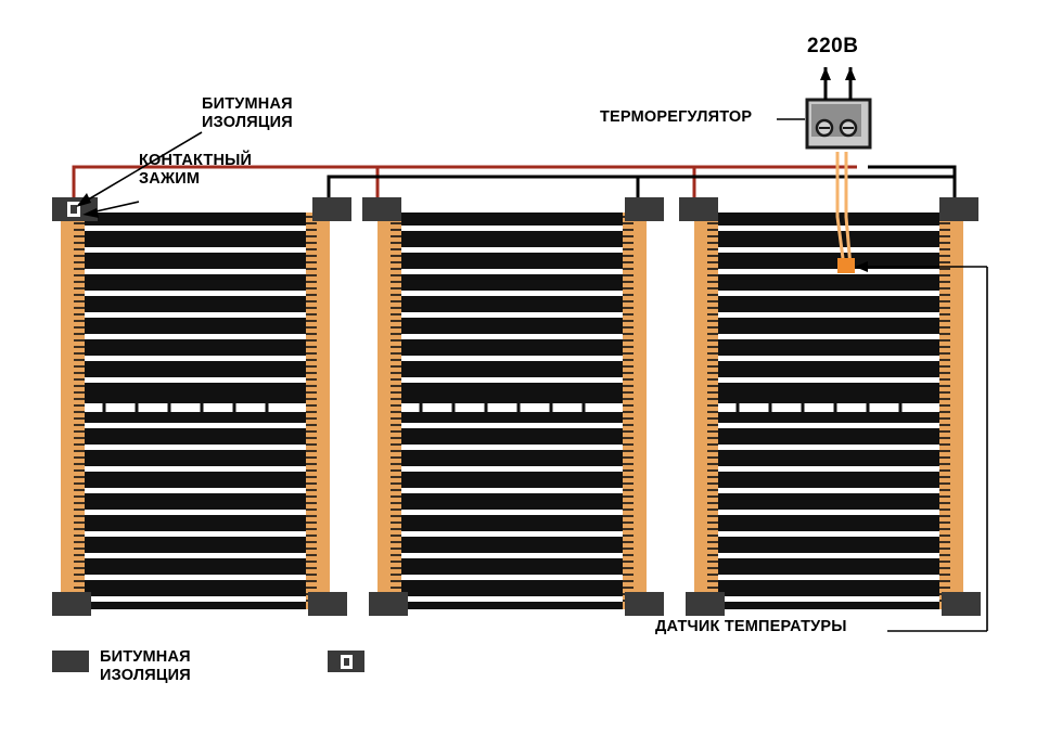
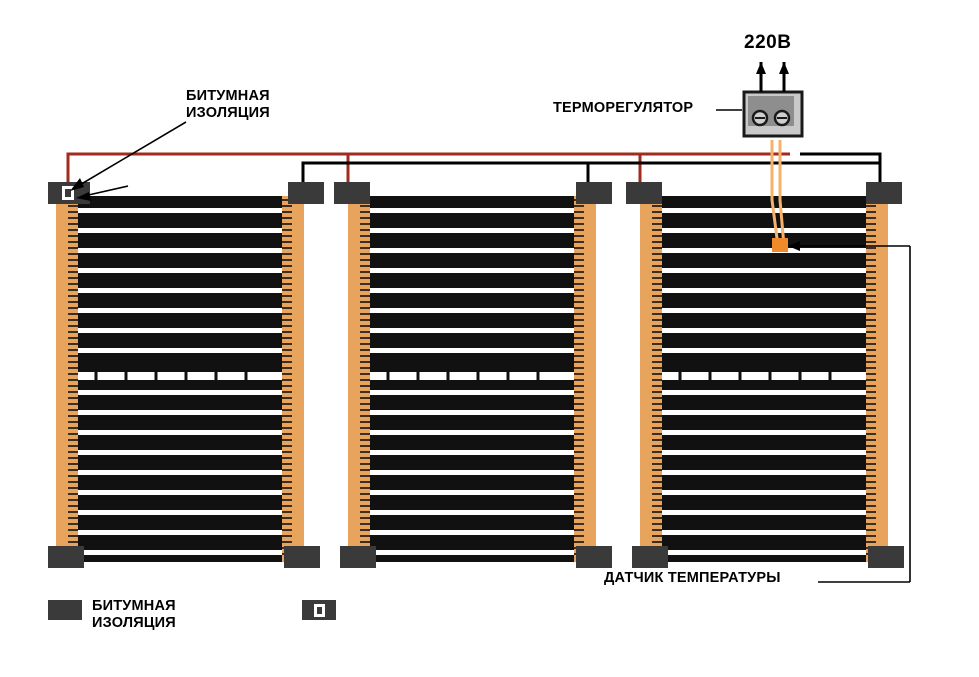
  БИТУМНАЯ
  ИЗОЛЯЦИЯ
- КОНТАКТНЫЙ
- ЗАЖИМ
  ТЕРМОРЕГУЛЯТОР
  220В
  ДАТЧИК ТЕМПЕРАТУРЫ
  БИТУМНАЯ
  ИЗОЛЯЦИЯ
